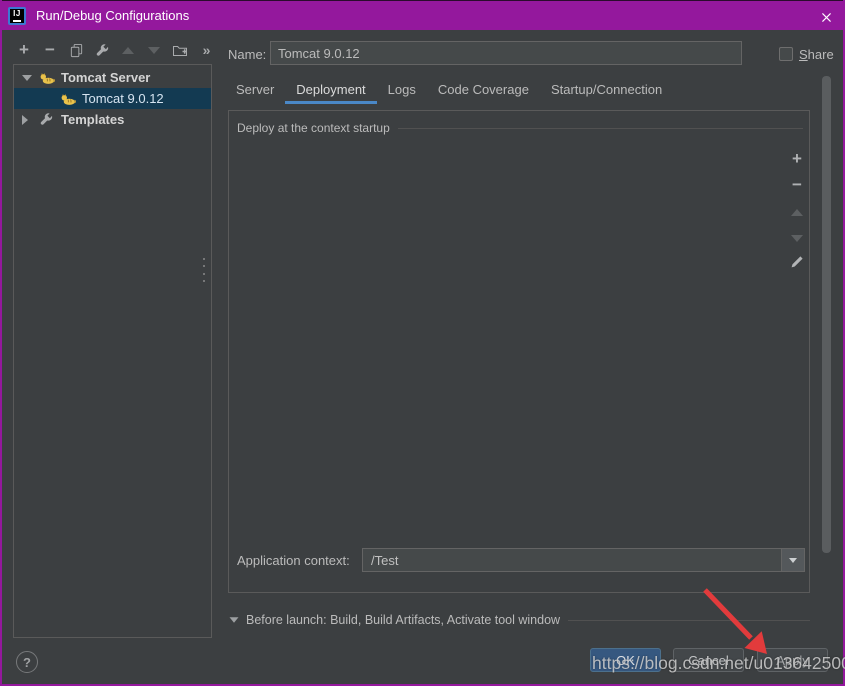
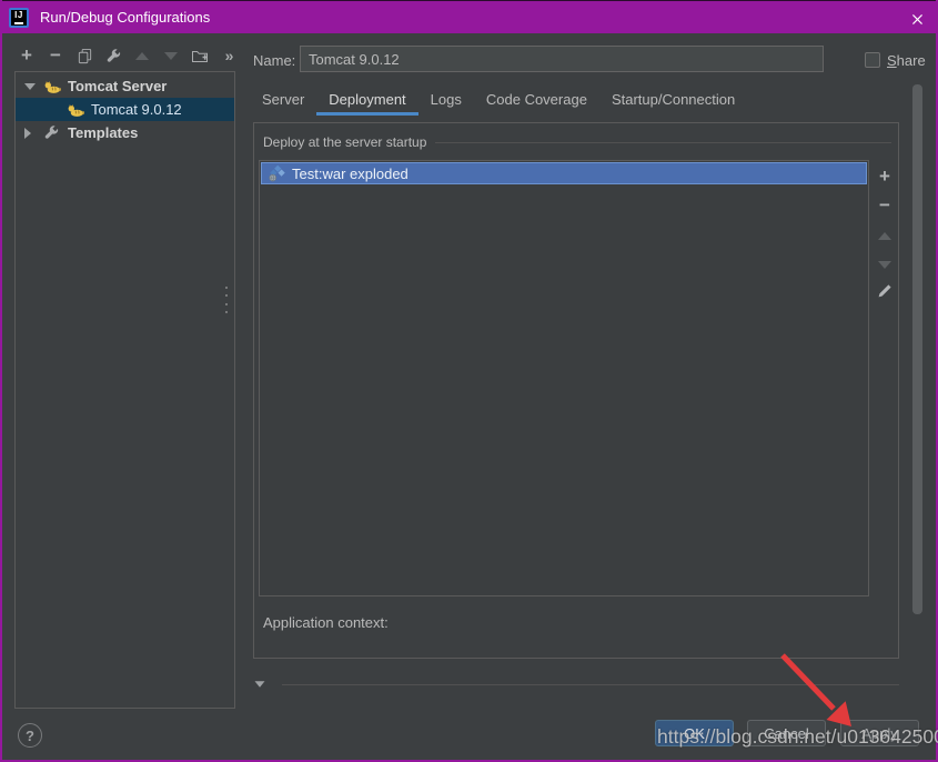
  IJ
  Run/Debug Configurations
  +
  −
  »
  Tomcat Server
  Tomcat 9.0.12
  Templates
  Name:
  Tomcat 9.0.12
  Share
  Server
  Deployment
  Logs
  Code Coverage
  Startup/Connection
- Deploy at the context startup
+ Deploy at the server startup
+ Test:war exploded
  +
  −
  Application context:
- /Test
- Before launch: Build, Build Artifacts, Activate tool window
  ?
  OK
  Cancel
  Apply
  https://blog.csdn.net/u01364250
